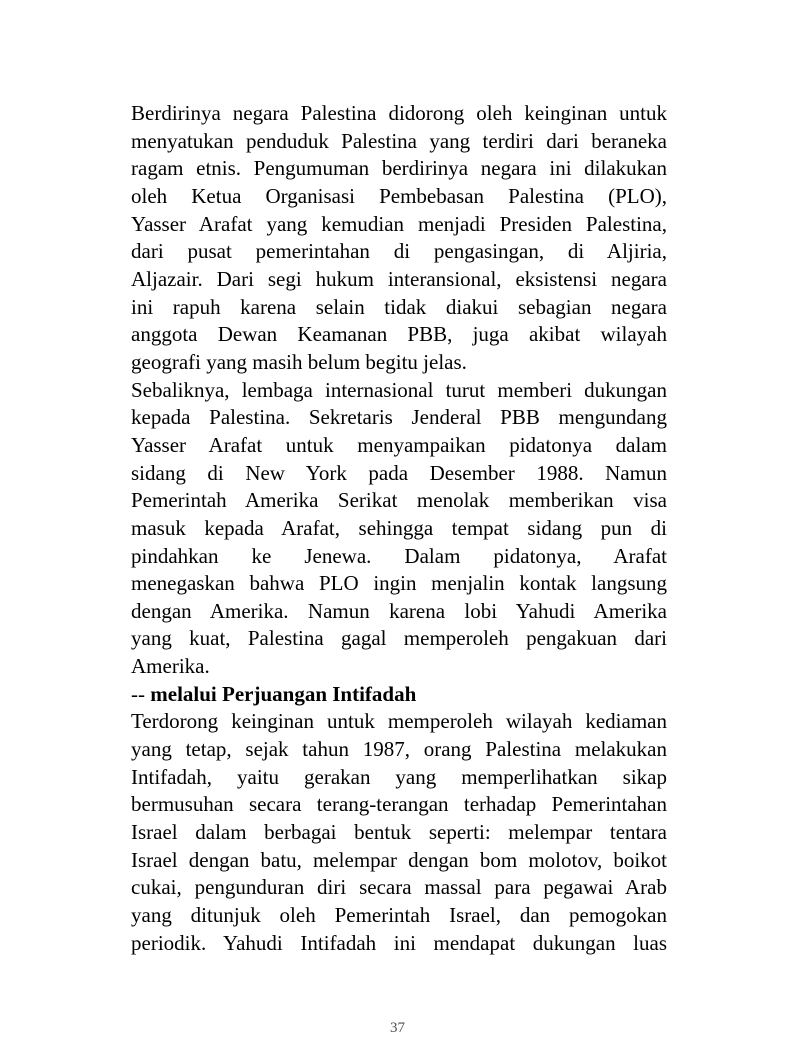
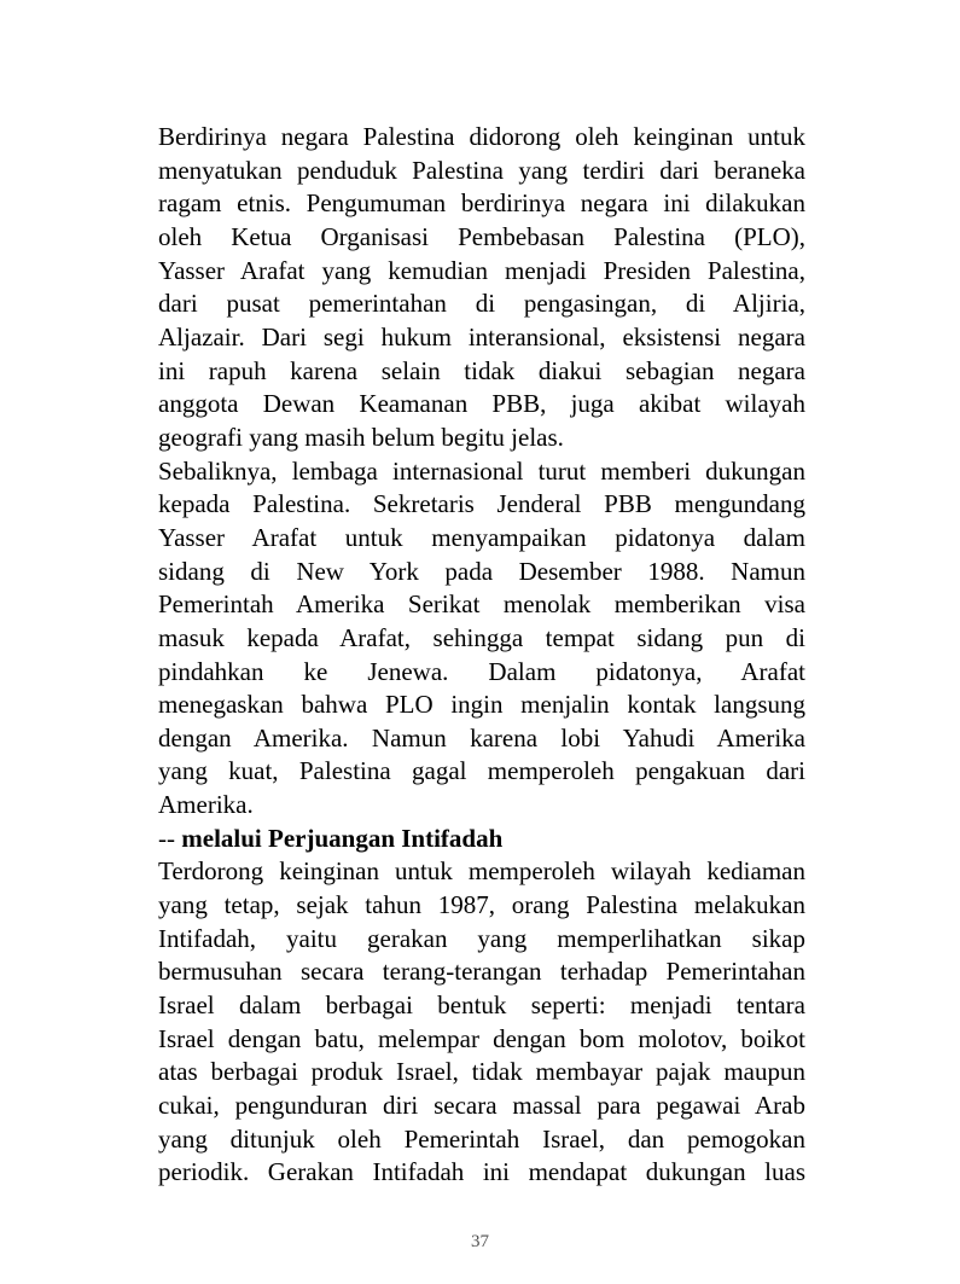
  Berdirinya negara Palestina didorong oleh keinginan untuk
  menyatukan penduduk Palestina yang terdiri dari beraneka
  ragam etnis. Pengumuman berdirinya negara ini dilakukan
  oleh Ketua Organisasi Pembebasan Palestina (PLO),
  Yasser Arafat yang kemudian menjadi Presiden Palestina,
  dari pusat pemerintahan di pengasingan, di Aljiria,
  Aljazair. Dari segi hukum interansional, eksistensi negara
  ini rapuh karena selain tidak diakui sebagian negara
  anggota Dewan Keamanan PBB, juga akibat wilayah
  geografi yang masih belum begitu jelas.
  Sebaliknya, lembaga internasional turut memberi dukungan
  kepada Palestina. Sekretaris Jenderal PBB mengundang
  Yasser Arafat untuk menyampaikan pidatonya dalam
  sidang di New York pada Desember 1988. Namun
  Pemerintah Amerika Serikat menolak memberikan visa
  masuk kepada Arafat, sehingga tempat sidang pun di
  pindahkan ke Jenewa. Dalam pidatonya, Arafat
  menegaskan bahwa PLO ingin menjalin kontak langsung
  dengan Amerika. Namun karena lobi Yahudi Amerika
  yang kuat, Palestina gagal memperoleh pengakuan dari
  Amerika.
  -- melalui Perjuangan Intifadah
  Terdorong keinginan untuk memperoleh wilayah kediaman
  yang tetap, sejak tahun 1987, orang Palestina melakukan
  Intifadah, yaitu gerakan yang memperlihatkan sikap
  bermusuhan secara terang-terangan terhadap Pemerintahan
- Israel dalam berbagai bentuk seperti: melempar tentara
+ Israel dalam berbagai bentuk seperti: menjadi tentara
  Israel dengan batu, melempar dengan bom molotov, boikot
+ atas berbagai produk Israel, tidak membayar pajak maupun
  cukai, pengunduran diri secara massal para pegawai Arab
  yang ditunjuk oleh Pemerintah Israel, dan pemogokan
- periodik. Yahudi Intifadah ini mendapat dukungan luas
+ periodik. Gerakan Intifadah ini mendapat dukungan luas
  37
